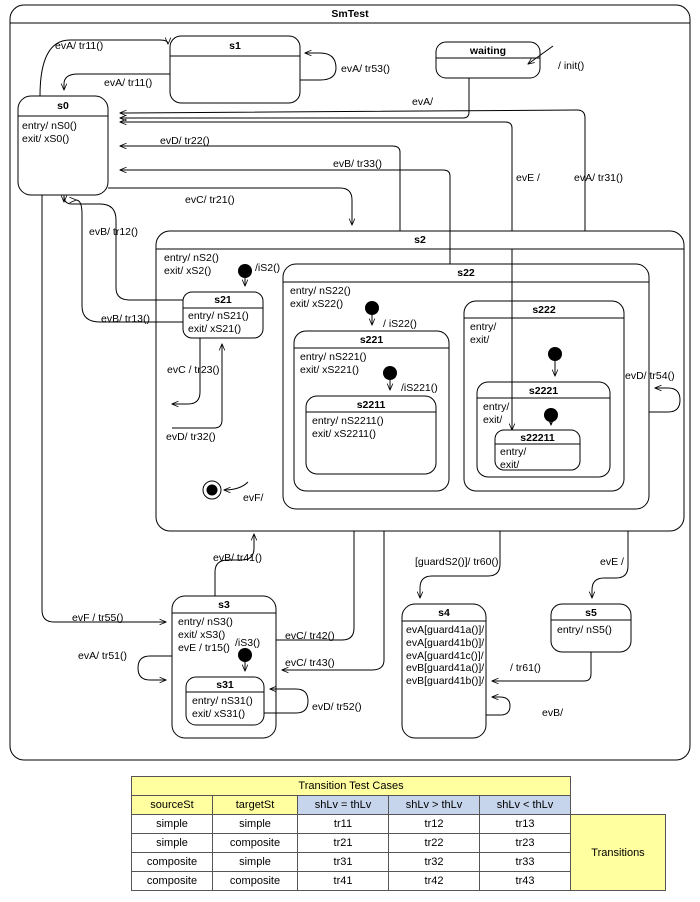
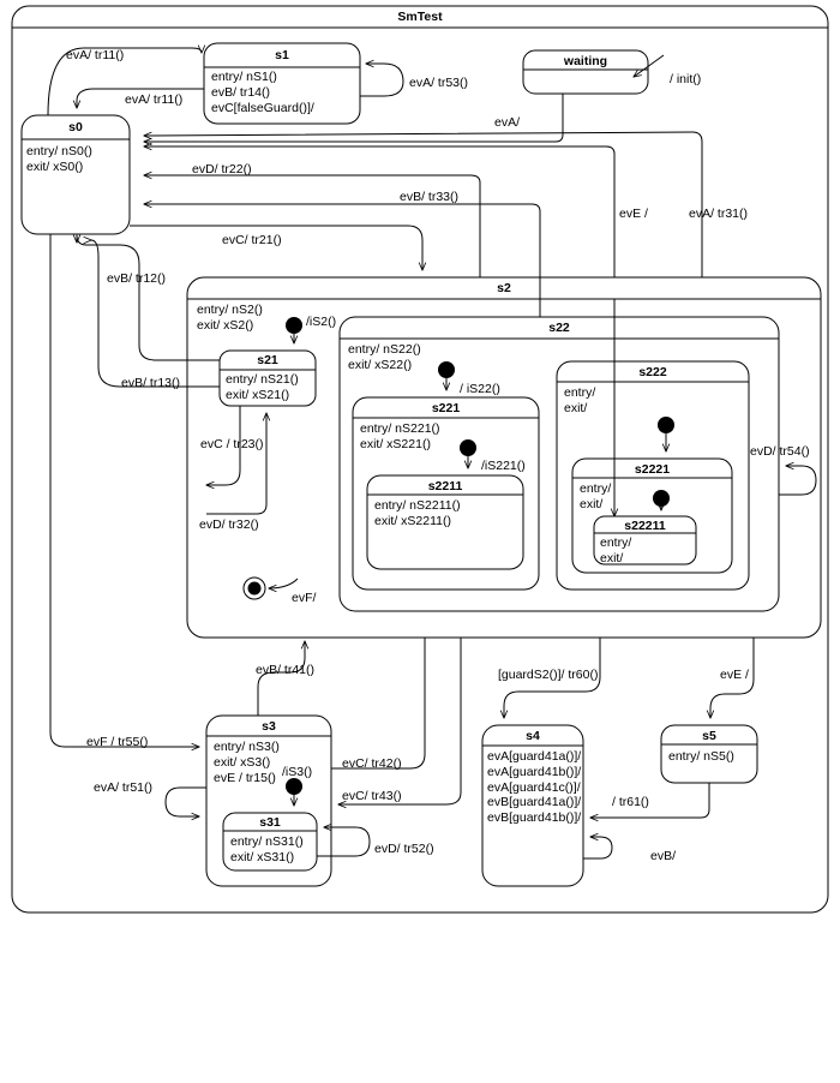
  SmTest
  s1
+ entry/ nS1()
+ evB/ tr14()
+ evC[falseGuard()]/
  s0
  entry/ nS0()
  exit/ xS0()
  waiting
  s2
  entry/ nS2()
  exit/ xS2()
  s21
  entry/ nS21()
  exit/ xS21()
  s22
  entry/ nS22()
  exit/ xS22()
  s221
  entry/ nS221()
  exit/ xS221()
  s2211
  entry/ nS2211()
  exit/ xS2211()
  s222
  entry/
  exit/
  s2221
  entry/
  exit/
  s22211
  entry/
  exit/
  s3
  entry/ nS3()
  exit/ xS3()
  evE / tr15()
  s31
  entry/ nS31()
  exit/ xS31()
  s4
  evA[guard41a()]/
  evA[guard41b()]/
  evA[guard41c()]/
  evB[guard41a()]/
  evB[guard41b()]/
  s5
  entry/ nS5()
  / init()
  evA/ tr11()
  evA/ tr11()
  evA/ tr53()
  evA/
  evD/ tr22()
  evB/ tr33()
  evE /
  evA/ tr31()
  evC/ tr21()
  evB/ tr12()
  evB/ tr13()
  /iS2()
  / iS22()
  /iS221()
  evC / tr23()
  evD/ tr32()
  evF/
  evD/ tr54()
  evB/ tr41()
  evC/ tr42()
  evC/ tr43()
  evD/ tr52()
  evF / tr55()
  evA/ tr51()
  /iS3()
  [guardS2()]/ tr60()
  evE /
  / tr61()
  evB/
- Transition Test Cases
- sourceSt	targetSt	shLv = thLv	shLv > thLv	shLv < thLv
- simple	simple	tr11	tr12	tr13	Transitions
- simple	composite	tr21	tr22	tr23
- composite	simple	tr31	tr32	tr33
- composite	composite	tr41	tr42	tr43
